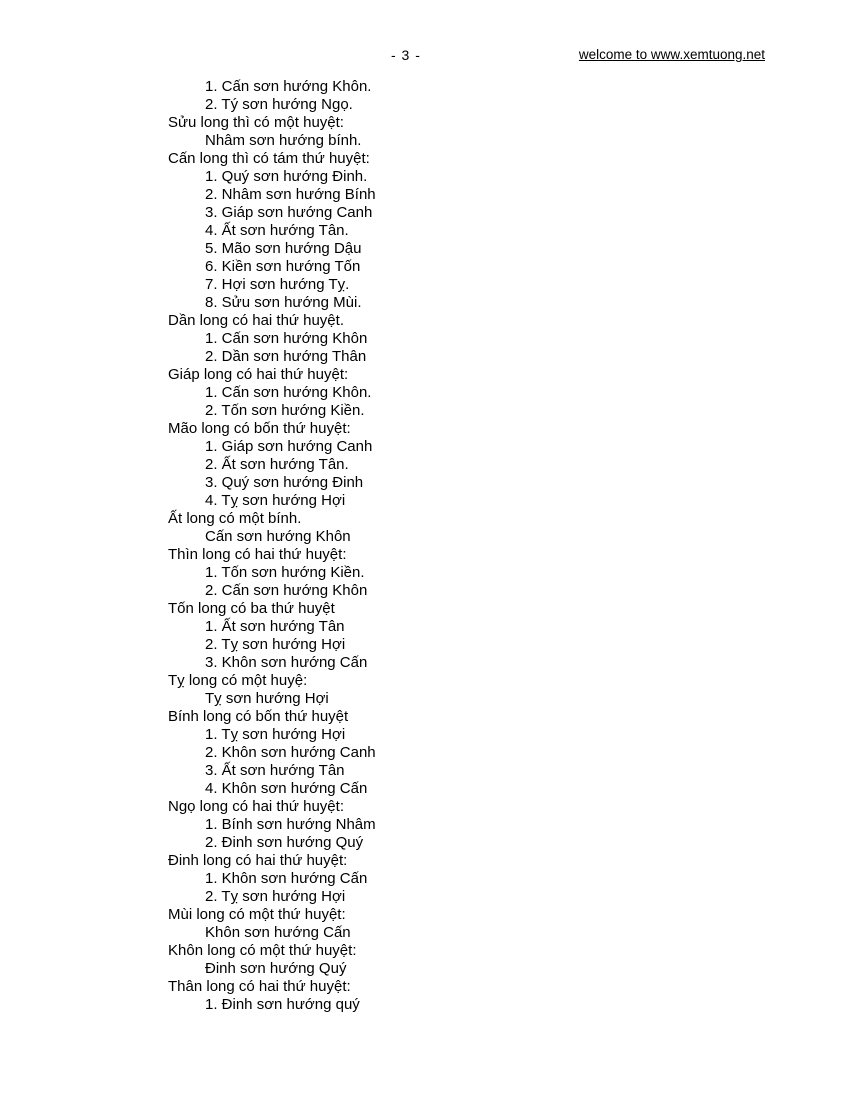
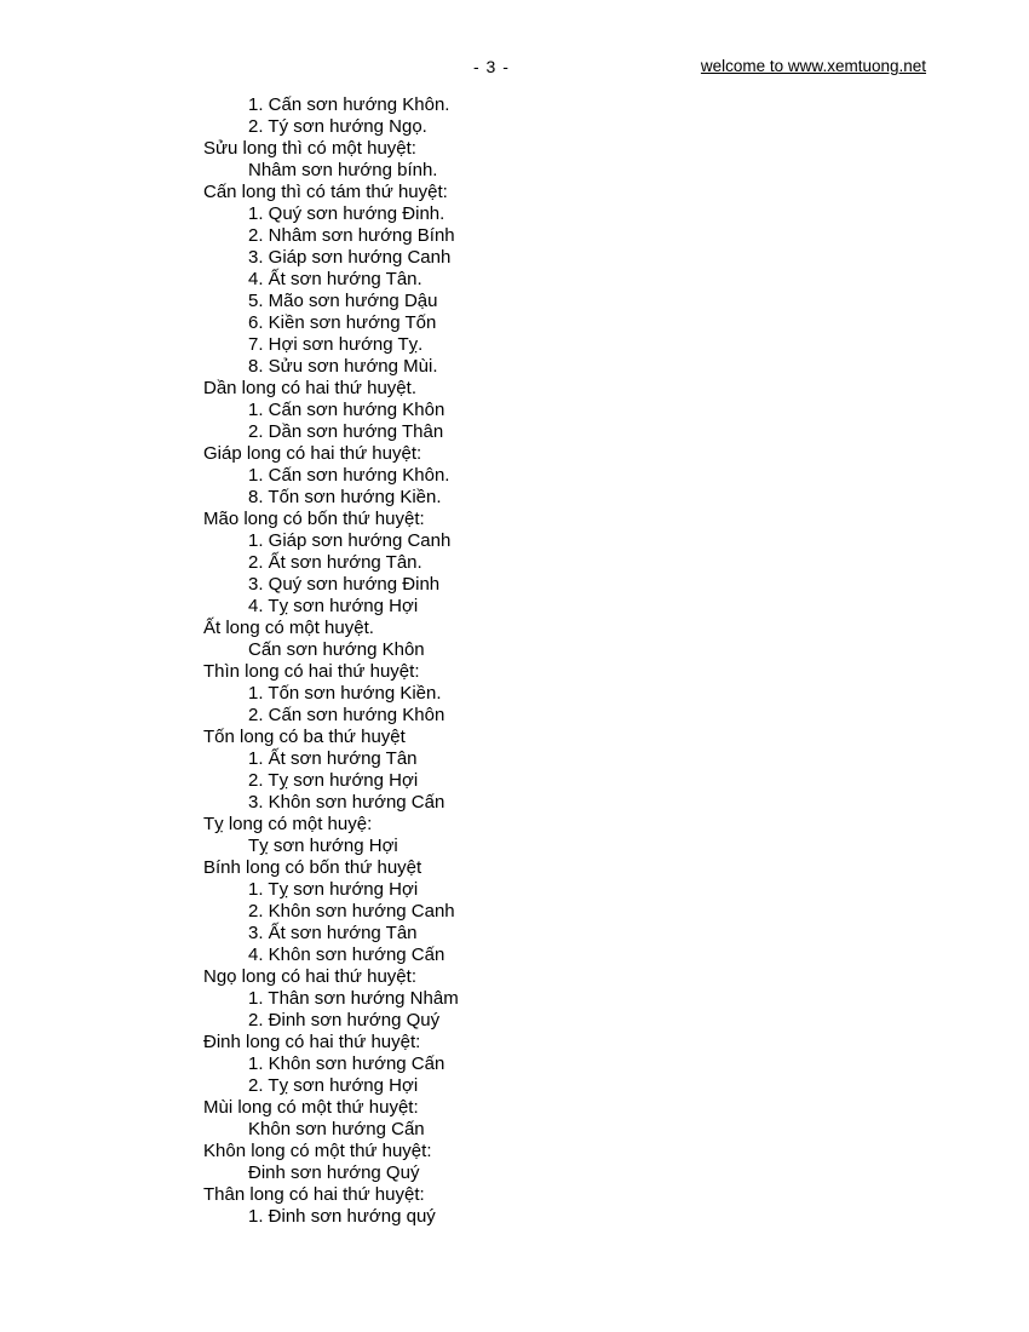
  - 3 -
  welcome to www.xemtuong.net
  1. Cấn sơn hướng Khôn.
  2. Tý sơn hướng Ngọ.
  Sửu long thì có một huyệt:
  Nhâm sơn hướng bính.
  Cấn long thì có tám thứ huyệt:
  1. Quý sơn hướng Đinh.
  2. Nhâm sơn hướng Bính
  3. Giáp sơn hướng Canh
  4. Ất sơn hướng Tân.
  5. Mão sơn hướng Dậu
  6. Kiền sơn hướng Tốn
  7. Hợi sơn hướng Tỵ.
  8. Sửu sơn hướng Mùi.
  Dần long có hai thứ huyệt.
  1. Cấn sơn hướng Khôn
  2. Dần sơn hướng Thân
  Giáp long có hai thứ huyệt:
  1. Cấn sơn hướng Khôn.
- 2. Tốn sơn hướng Kiền.
+ 8. Tốn sơn hướng Kiền.
  Mão long có bốn thứ huyệt:
  1. Giáp sơn hướng Canh
  2. Ất sơn hướng Tân.
  3. Quý sơn hướng Đinh
  4. Tỵ sơn hướng Hợi
- Ất long có một bính.
+ Ất long có một huyệt.
  Cấn sơn hướng Khôn
  Thìn long có hai thứ huyệt:
  1. Tốn sơn hướng Kiền.
  2. Cấn sơn hướng Khôn
  Tốn long có ba thứ huyệt
  1. Ất sơn hướng Tân
  2. Tỵ sơn hướng Hợi
  3. Khôn sơn hướng Cấn
  Tỵ long có một huyệ:
  Tỵ sơn hướng Hợi
  Bính long có bốn thứ huyệt
  1. Tỵ sơn hướng Hợi
  2. Khôn sơn hướng Canh
  3. Ất sơn hướng Tân
  4. Khôn sơn hướng Cấn
  Ngọ long có hai thứ huyệt:
- 1. Bính sơn hướng Nhâm
+ 1. Thân sơn hướng Nhâm
  2. Đinh sơn hướng Quý
  Đinh long có hai thứ huyệt:
  1. Khôn sơn hướng Cấn
  2. Tỵ sơn hướng Hợi
  Mùi long có một thứ huyệt:
  Khôn sơn hướng Cấn
  Khôn long có một thứ huyệt:
  Đinh sơn hướng Quý
  Thân long có hai thứ huyệt:
  1. Đinh sơn hướng quý
